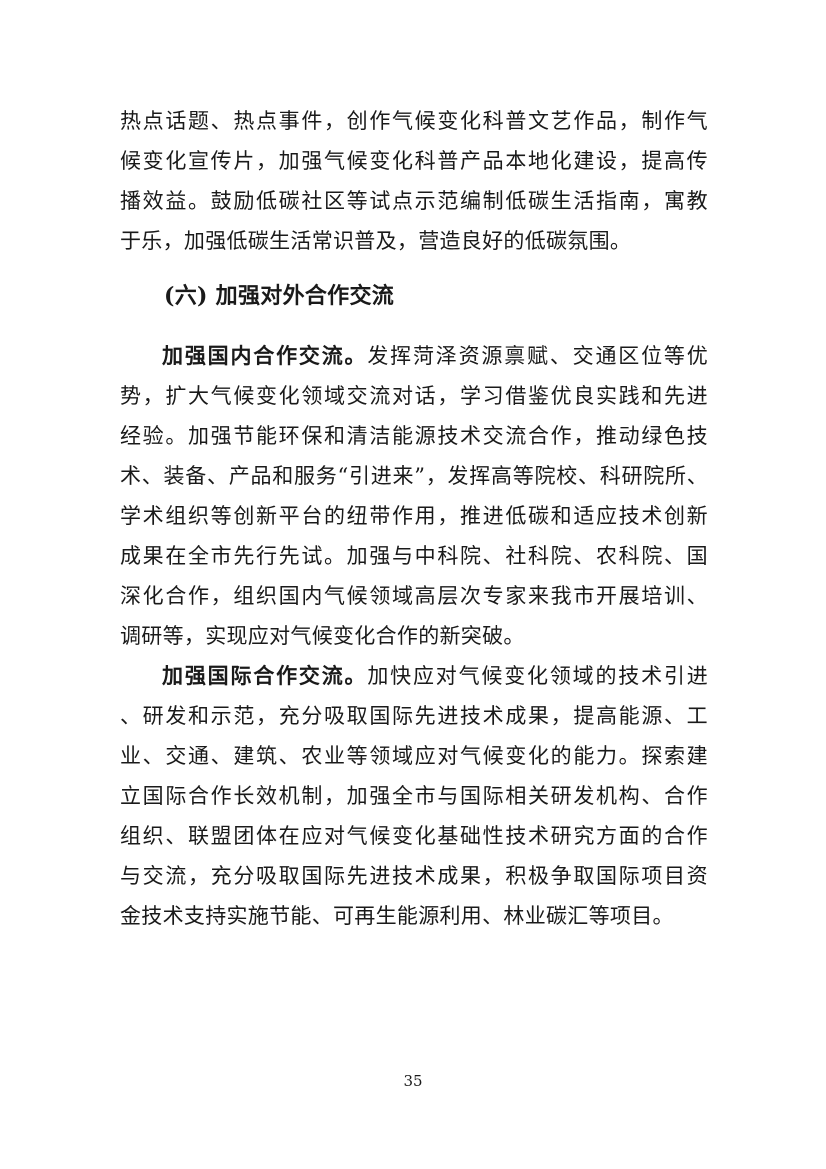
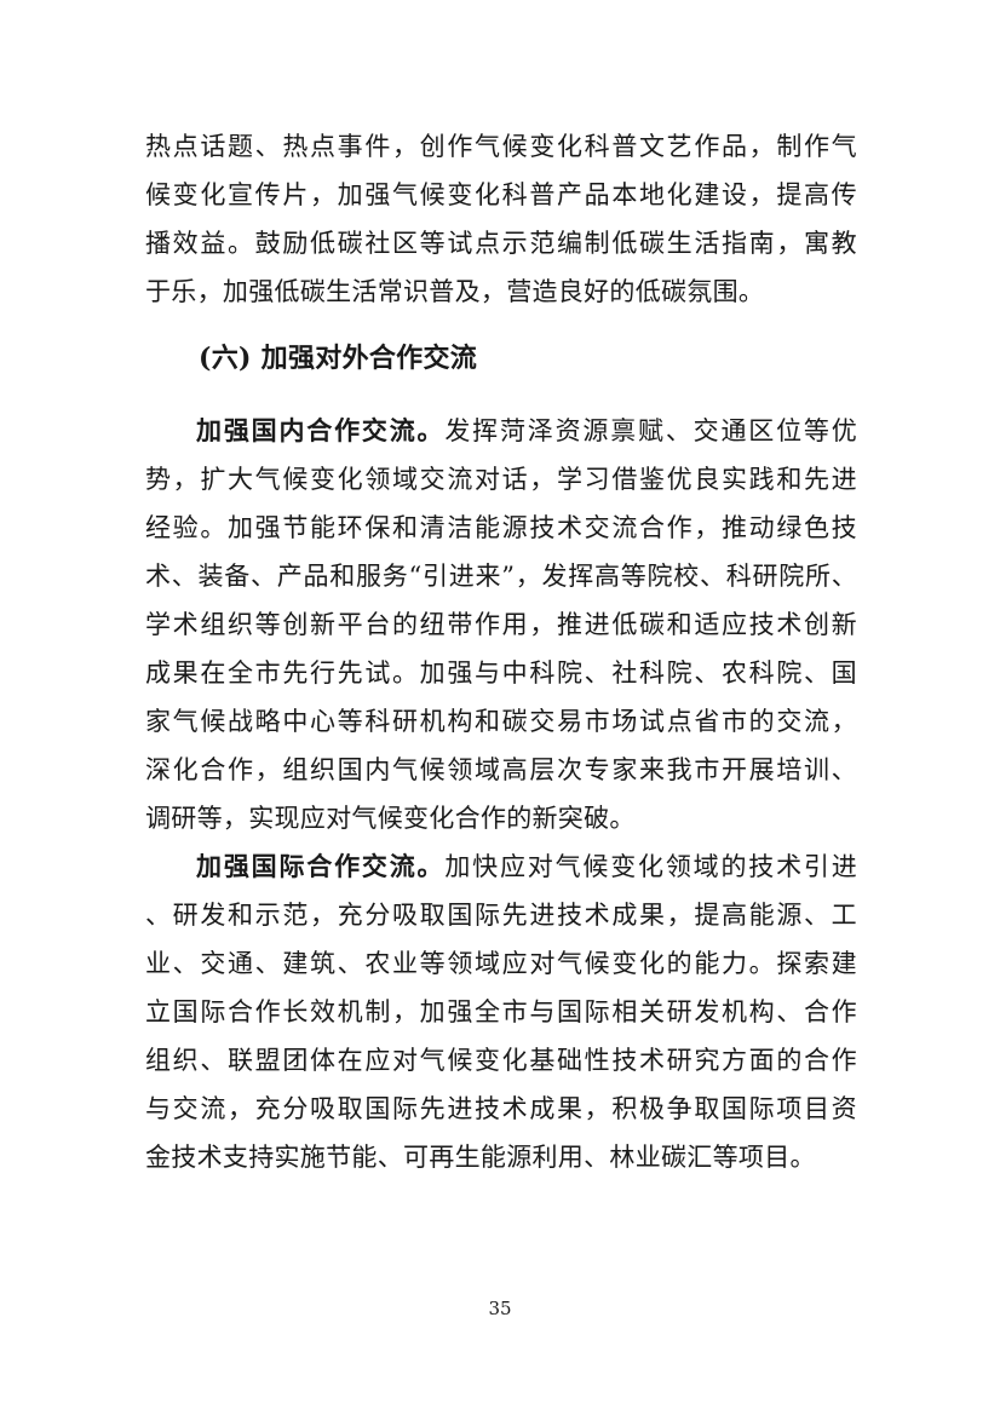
  热点话题、热点事件，创作气候变化科普文艺作品，制作气
  候变化宣传片，加强气候变化科普产品本地化建设，提高传
  播效益。鼓励低碳社区等试点示范编制低碳生活指南，寓教
  于乐，加强低碳生活常识普及，营造良好的低碳氛围。
  (六) 加强对外合作交流
  加强国内合作交流。发挥菏泽资源禀赋、交通区位等优
  势，扩大气候变化领域交流对话，学习借鉴优良实践和先进
  经验。加强节能环保和清洁能源技术交流合作，推动绿色技
  术、装备、产品和服务“引进来”，发挥高等院校、科研院所、
  学术组织等创新平台的纽带作用，推进低碳和适应技术创新
  成果在全市先行先试。加强与中科院、社科院、农科院、国
+ 家气候战略中心等科研机构和碳交易市场试点省市的交流，
  深化合作，组织国内气候领域高层次专家来我市开展培训、
  调研等，实现应对气候变化合作的新突破。
  加强国际合作交流。加快应对气候变化领域的技术引进
  、研发和示范，充分吸取国际先进技术成果，提高能源、工
  业、交通、建筑、农业等领域应对气候变化的能力。探索建
  立国际合作长效机制，加强全市与国际相关研发机构、合作
  组织、联盟团体在应对气候变化基础性技术研究方面的合作
  与交流，充分吸取国际先进技术成果，积极争取国际项目资
  金技术支持实施节能、可再生能源利用、林业碳汇等项目。
  35
